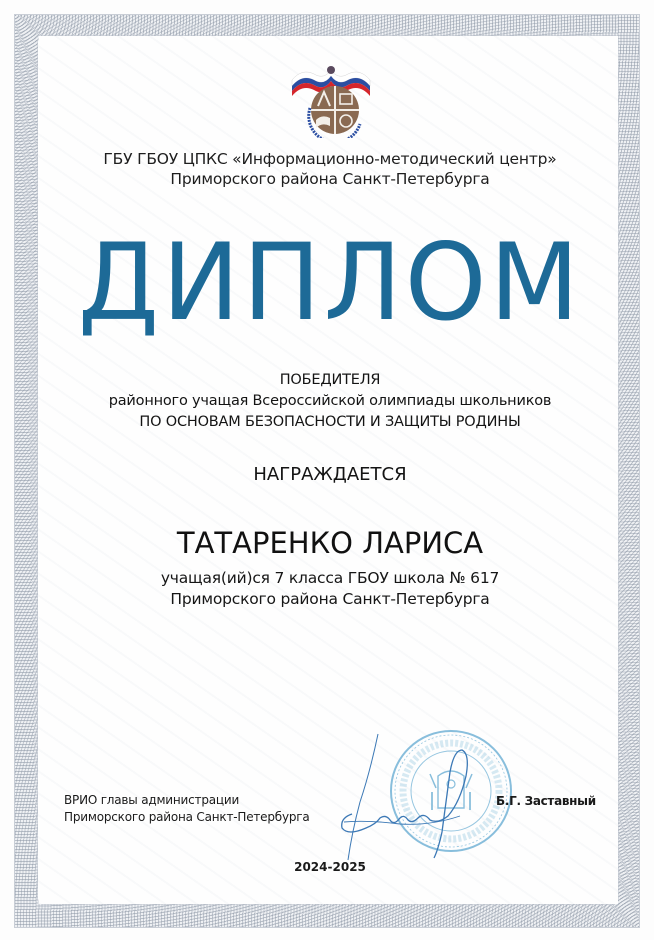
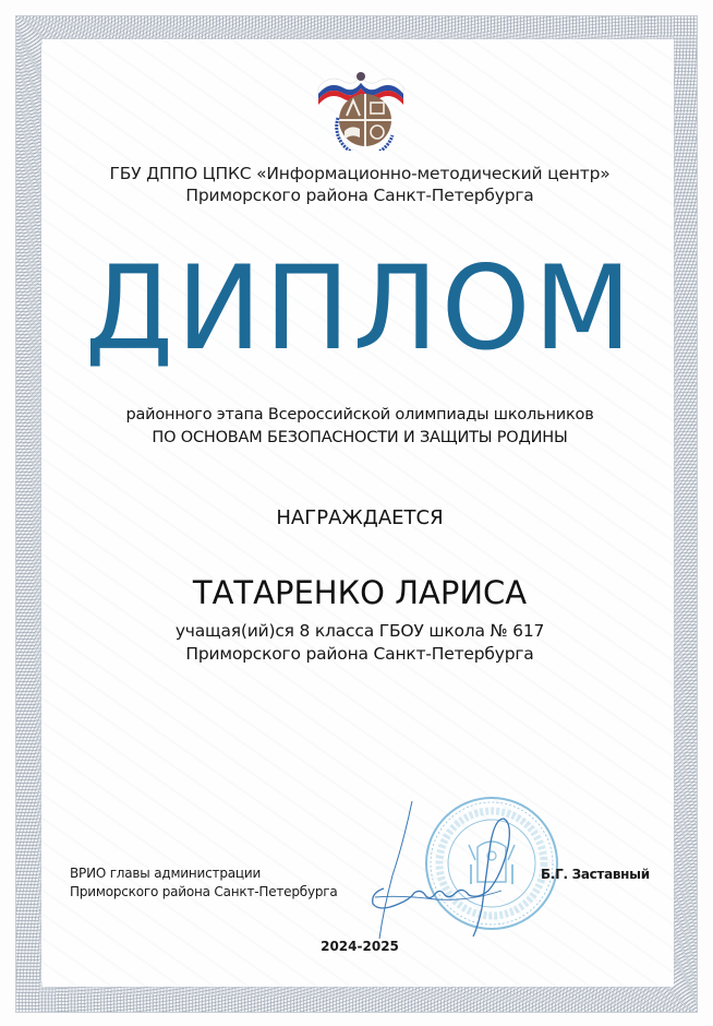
- ГБУ ГБОУ ЦПКС «Информационно-методический центр»
+ ГБУ ДППО ЦПКС «Информационно-методический центр»
  Приморского района Санкт-Петербурга
  ДИПЛОМ
- ПОБЕДИТЕЛЯ
- районного учащая Всероссийской олимпиады школьников
+ районного этапа Всероссийской олимпиады школьников
  ПО ОСНОВАМ БЕЗОПАСНОСТИ И ЗАЩИТЫ РОДИНЫ
  НАГРАЖДАЕТСЯ
  ТАТАРЕНКО ЛАРИСА
- учащая(ий)ся 7 класса ГБОУ школа № 617
+ учащая(ий)ся 8 класса ГБОУ школа № 617
  Приморского района Санкт-Петербурга
  ВРИО главы администрации
  Приморского района Санкт-Петербурга
  Б.Г. Заставный
  2024-2025
